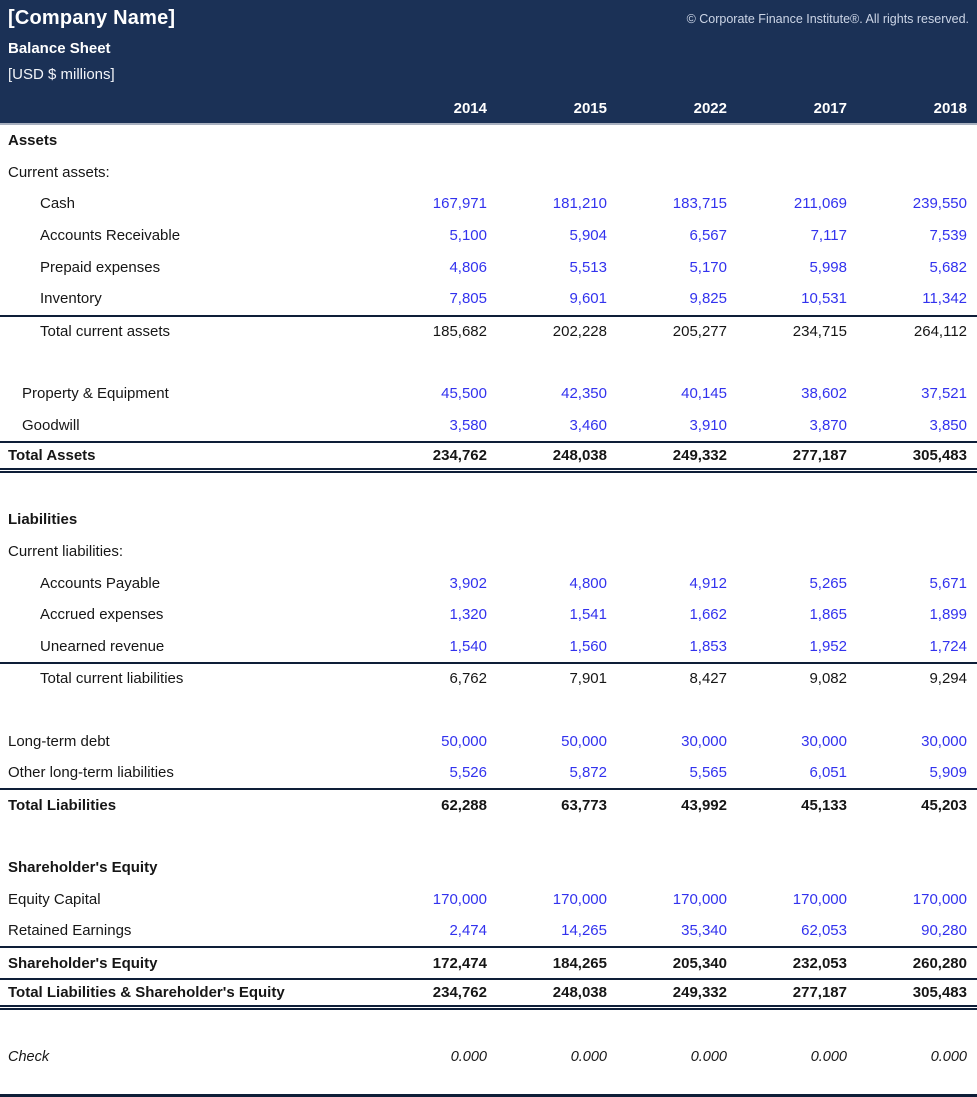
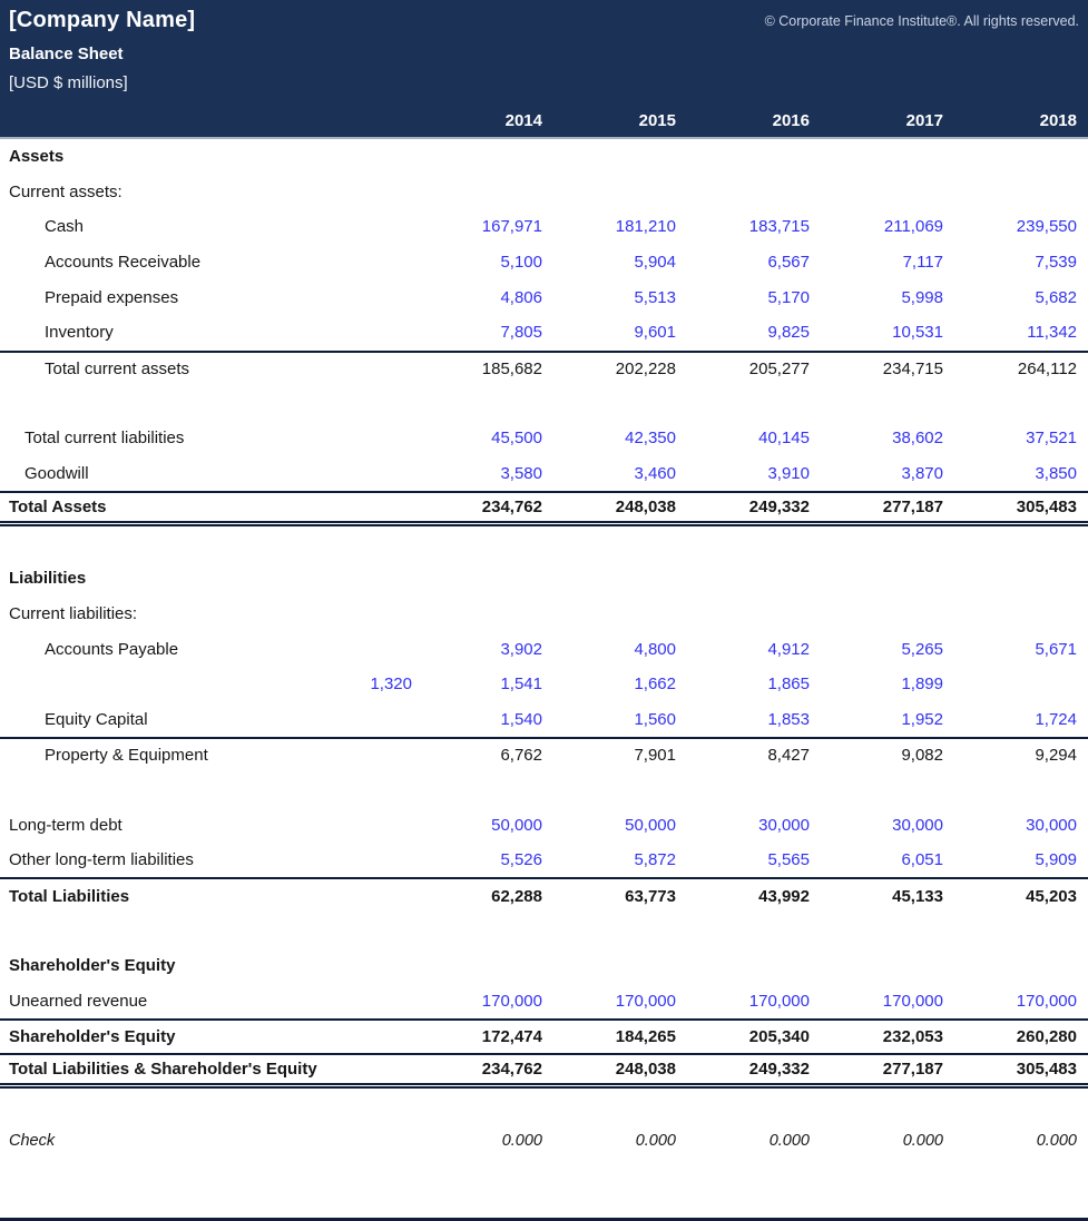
  [Company Name]
  © Corporate Finance Institute®. All rights reserved.
  Balance Sheet
  [USD $ millions]
  2014
  2015
- 2022
+ 2016
  2017
  2018
  Assets
  Current assets:
  Cash
  167,971
  181,210
  183,715
  211,069
  239,550
  Accounts Receivable
  5,100
  5,904
  6,567
  7,117
  7,539
  Prepaid expenses
  4,806
  5,513
  5,170
  5,998
  5,682
  Inventory
  7,805
  9,601
  9,825
  10,531
  11,342
  Total current assets
  185,682
  202,228
  205,277
  234,715
  264,112
- Property & Equipment
+ Total current liabilities
  45,500
  42,350
  40,145
  38,602
  37,521
  Goodwill
  3,580
  3,460
  3,910
  3,870
  3,850
  Total Assets
  234,762
  248,038
  249,332
  277,187
  305,483
  Liabilities
  Current liabilities:
  Accounts Payable
  3,902
  4,800
  4,912
  5,265
  5,671
- Accrued expenses
  1,320
  1,541
  1,662
  1,865
  1,899
- Unearned revenue
+ Equity Capital
  1,540
  1,560
  1,853
  1,952
  1,724
- Total current liabilities
+ Property & Equipment
  6,762
  7,901
  8,427
  9,082
  9,294
  Long-term debt
  50,000
  50,000
  30,000
  30,000
  30,000
  Other long-term liabilities
  5,526
  5,872
  5,565
  6,051
  5,909
  Total Liabilities
  62,288
  63,773
  43,992
  45,133
  45,203
  Shareholder's Equity
- Equity Capital
+ Unearned revenue
  170,000
  170,000
  170,000
  170,000
  170,000
- Retained Earnings
- 2,474
- 14,265
- 35,340
- 62,053
- 90,280
  Shareholder's Equity
  172,474
  184,265
  205,340
  232,053
  260,280
  Total Liabilities & Shareholder's Equity
  234,762
  248,038
  249,332
  277,187
  305,483
  Check
  0.000
  0.000
  0.000
  0.000
  0.000
